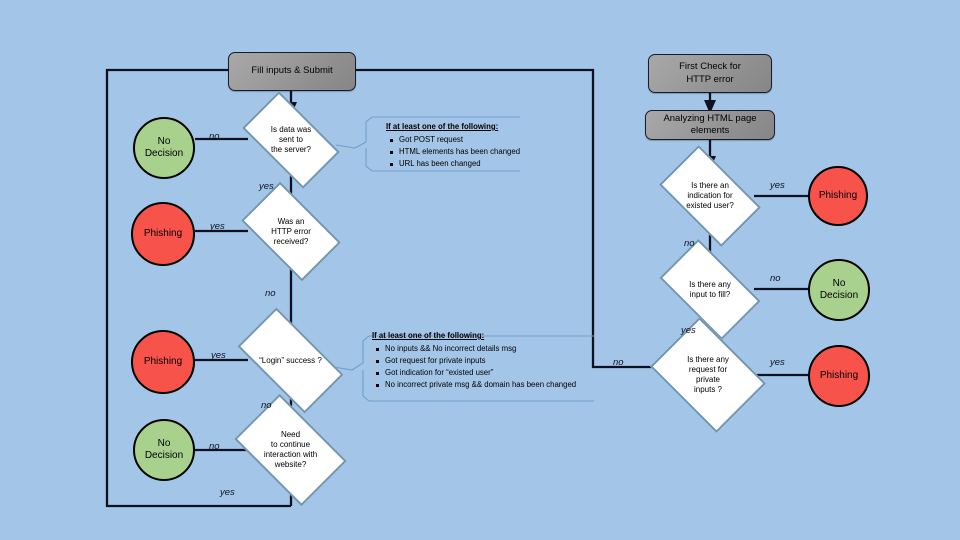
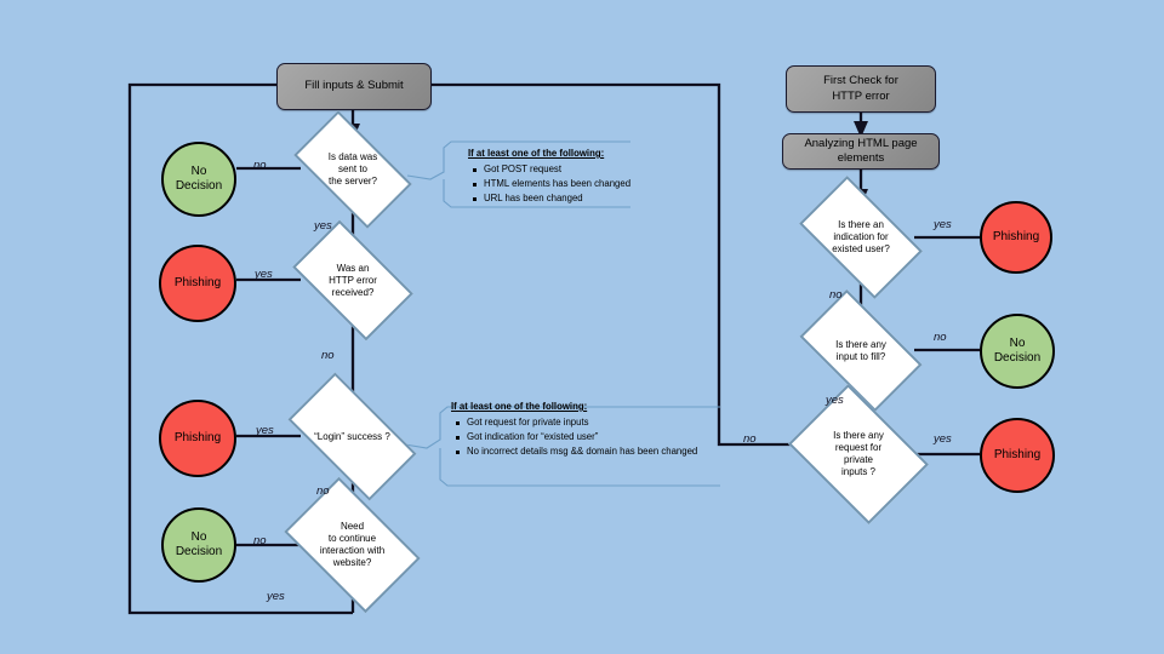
  Fill inputs & Submit
  First Check for
  HTTP error
  Analyzing HTML page
  elements
  Is data was
  sent to
  the server?
  Was an
  HTTP error
  received?
  “Login” success ?
  Need
  to continue
  interaction with
  website?
  Is there an
  indication for
  existed user?
  Is there any
  input to fill?
  Is there any
  request for
  private
  inputs ?
  No
  Decision
  Phishing
  Phishing
  No
  Decision
  Phishing
  No
  Decision
  Phishing
  no
  yes
  yes
  no
  yes
  no
  no
  yes
  yes
  no
  no
  yes
  yes
  no
  If at least one of the following:
  Got POST request
  HTML elements has been changed
  URL has been changed
  If at least one of the following:
- No inputs && No incorrect details msg
  Got request for private inputs
  Got indication for “existed user”
- No incorrect private msg && domain has been changed
+ No incorrect details msg && domain has been changed
